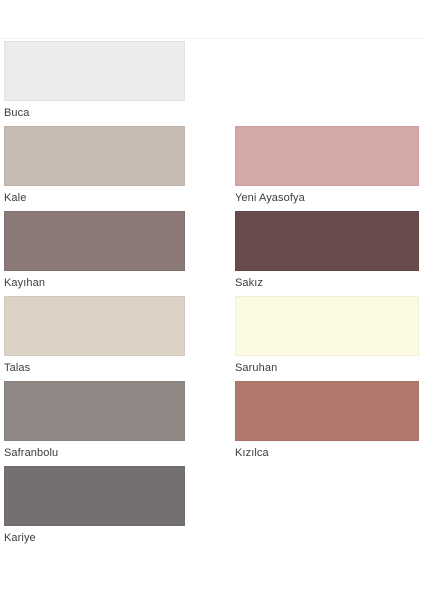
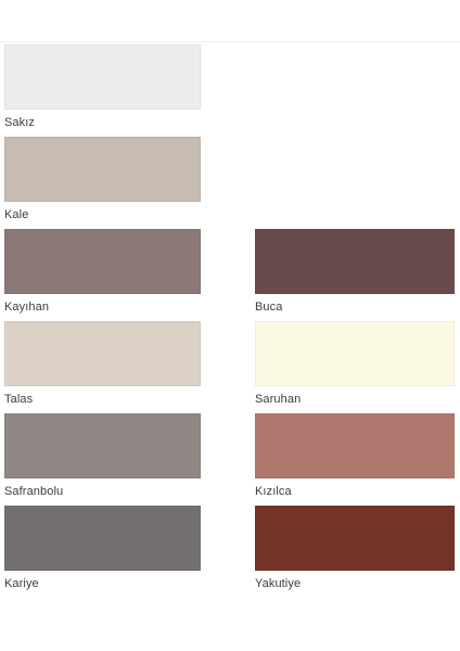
- Buca
+ Sakız
  Kale
- Yeni Ayasofya
  Kayıhan
- Sakız
+ Buca
  Talas
  Saruhan
  Safranbolu
  Kızılca
  Kariye
+ Yakutiye
